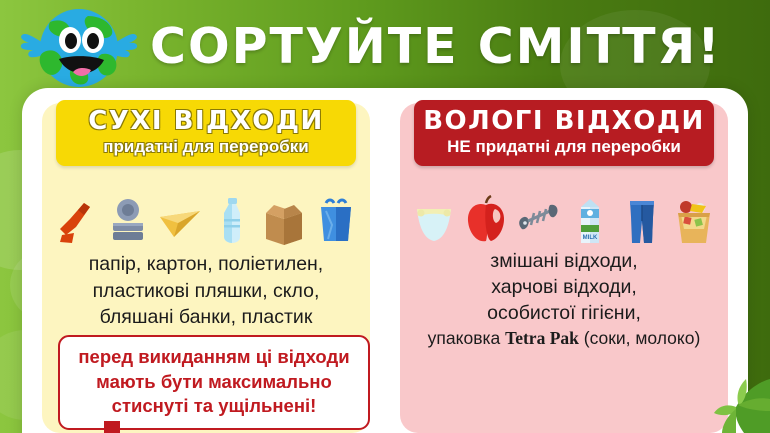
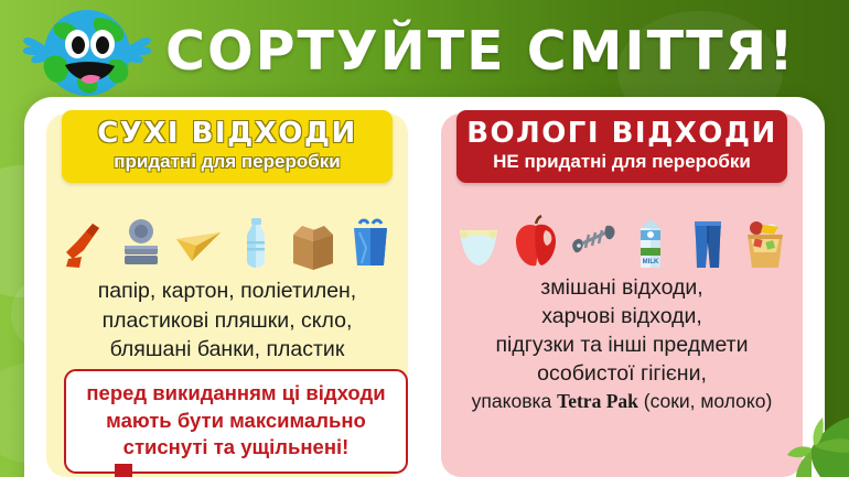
  СОРТУЙТЕ СМІТТЯ!
  СУХІ ВІДХОДИ
  придатні для переробки
  папір, картон, поліетилен,
  пластикові пляшки, скло,
  бляшані банки, пластик
  перед викиданням ці відходи
  мають бути максимально
  стиснуті та ущільнені!
  ВОЛОГІ ВІДХОДИ
  НЕ придатні для переробки
  змішані відходи,
  харчові відходи,
+ підгузки та інші предмети
  особистої гігієни,
  упаковка Tetra Pak (соки, молоко)
